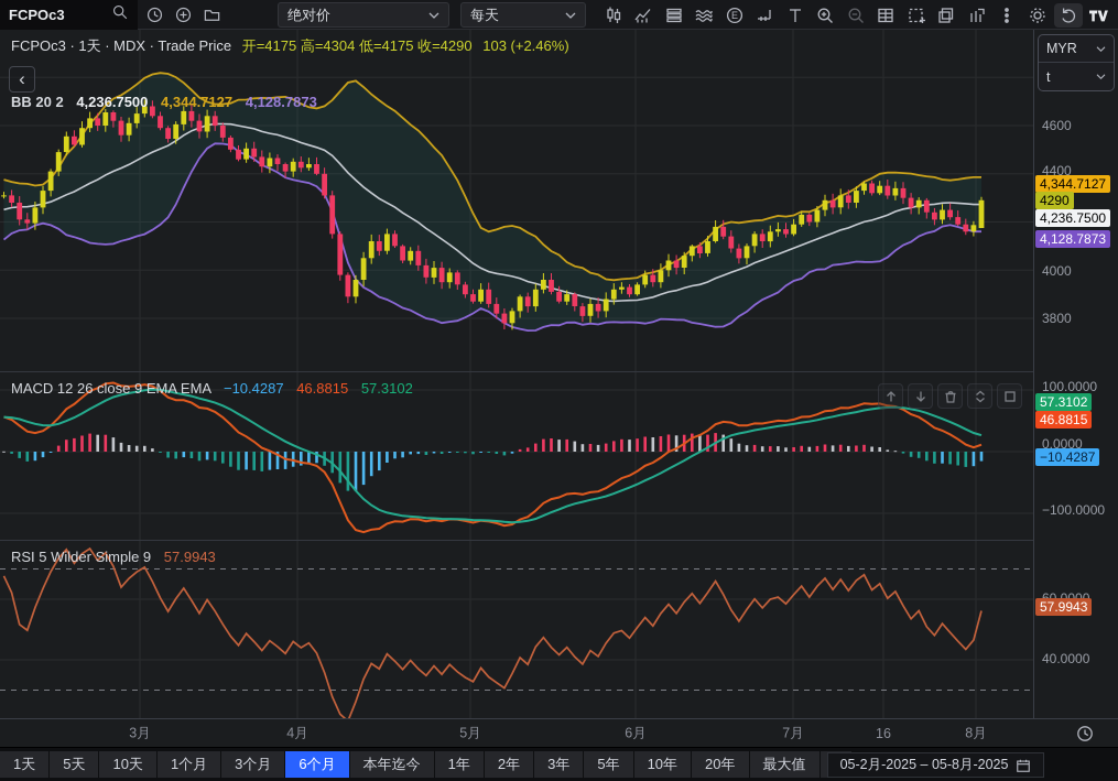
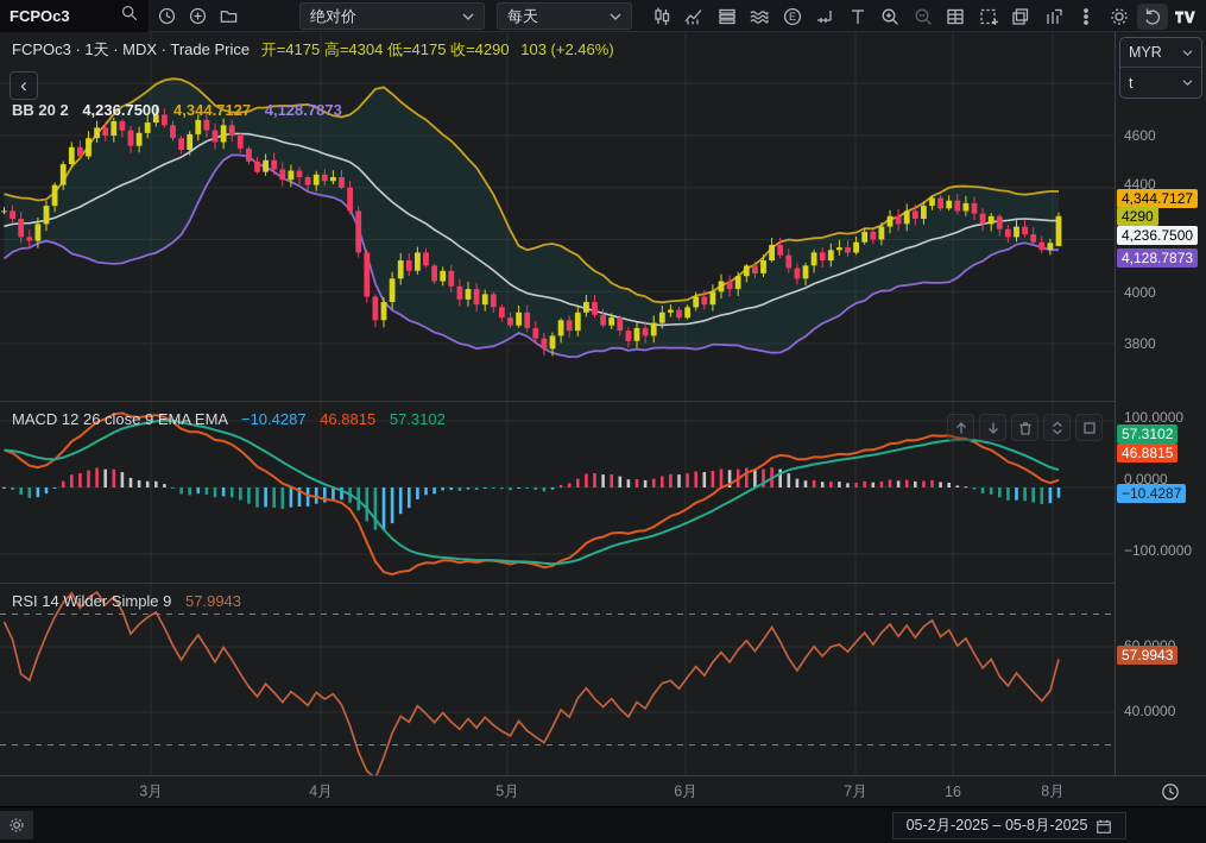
  FCPOc3
  绝对价
  每天
  E
  FCPOc3 · 1天 · MDX · Trade Price 开=4175 高=4304 低=4175 收=4290 103 (+2.46%)
  ‹
  BB 20 2 4,236.7500 4,344.7127 4,128.7873
  MACD 12 26 close 9 EMA EMA −10.4287 46.8815 57.3102
- RSI 5 Wilder Simple 9 57.9943
+ RSI 14 Wilder Simple 9 57.9943
  MYR
  t
  4600
  4400
  4000
  3800
  4,344.7127
  4290
  4,236.7500
  4,128.7873
  100.0000
  57.3102
  46.8815
  0.0000
  −10.4287
  −100.0000
  57.9943
  40.0000
  3月
  4月
  5月
  6月
  7月
  16
  8月
- 1天
- 5天
- 10天
- 1个月
- 3个月
- 6个月
- 本年迄今
- 1年
- 2年
- 3年
- 5年
- 10年
- 20年
- 最大值
  05-2月-2025 – 05-8月-2025
